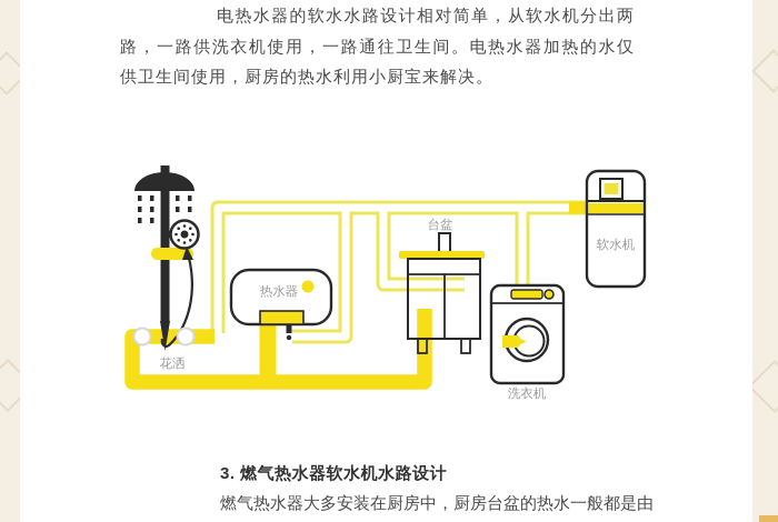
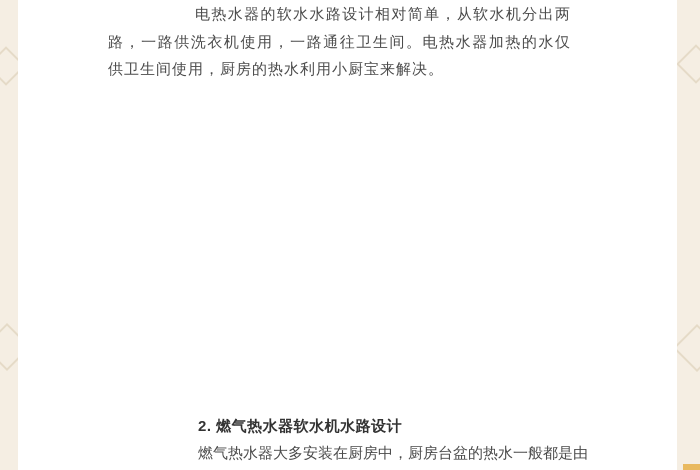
  电热水器的软水水路设计相对简单，从软水机分出两路，一路供洗衣机使用，一路通往卫生间。电热水器加热的水仅供卫生间使用，厨房的热水利用小厨宝来解决。
- 3. 燃气热水器软水机水路设计
+ 2. 燃气热水器软水机水路设计
  燃气热水器大多安装在厨房中，厨房台盆的热水一般都是由
- 花洒
- 热水器
- 台盆
- 洗衣机
- 软水机
